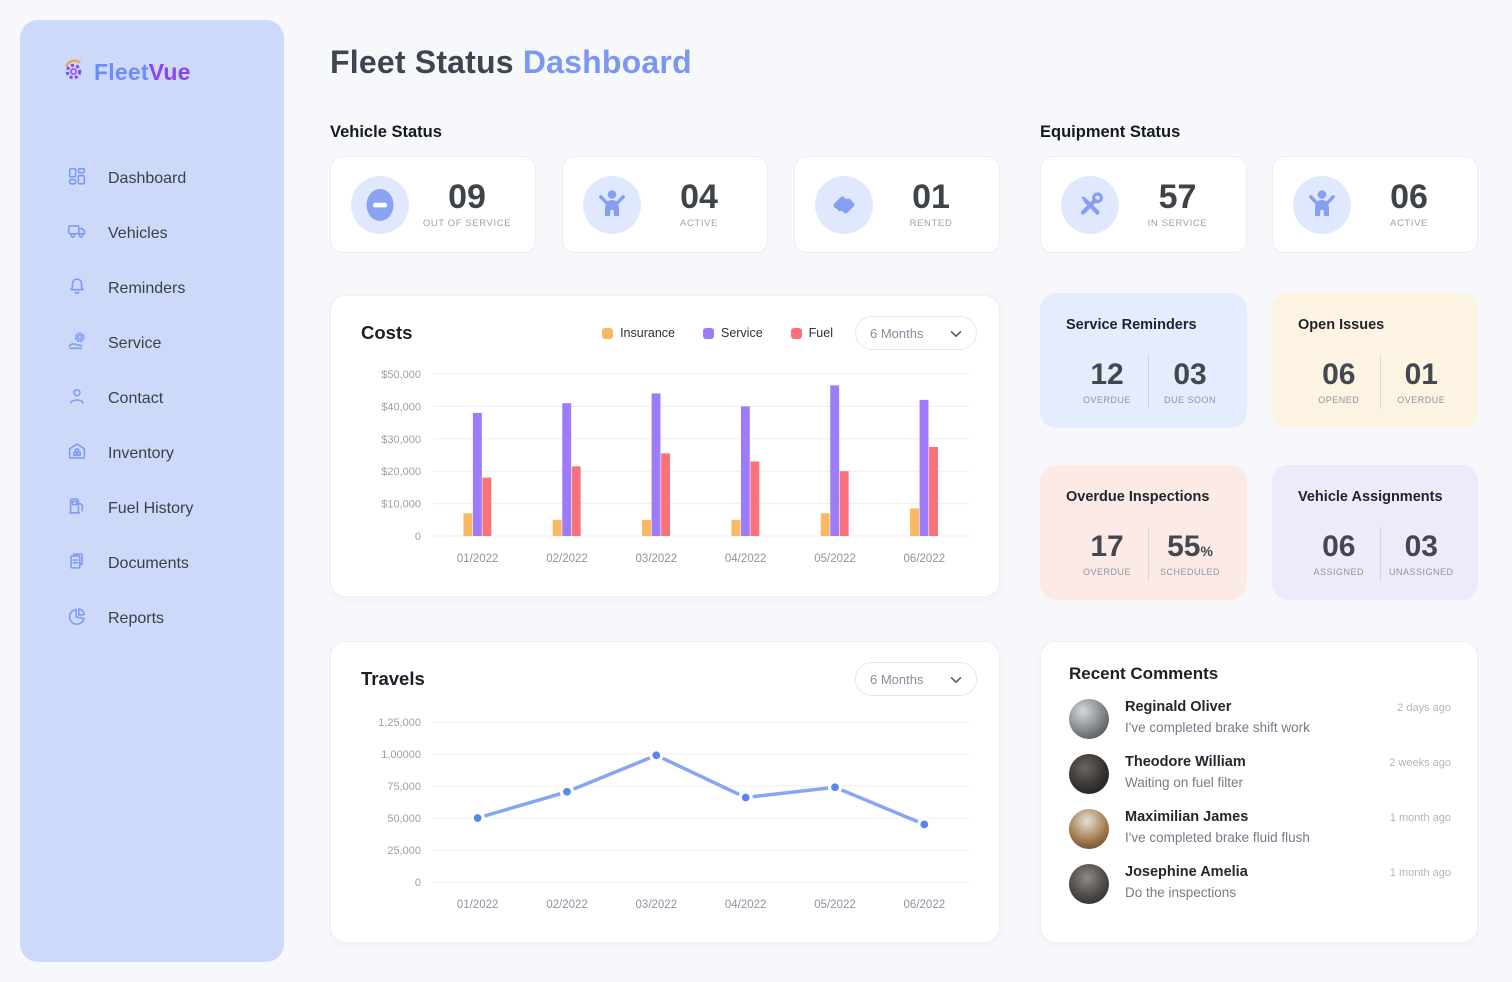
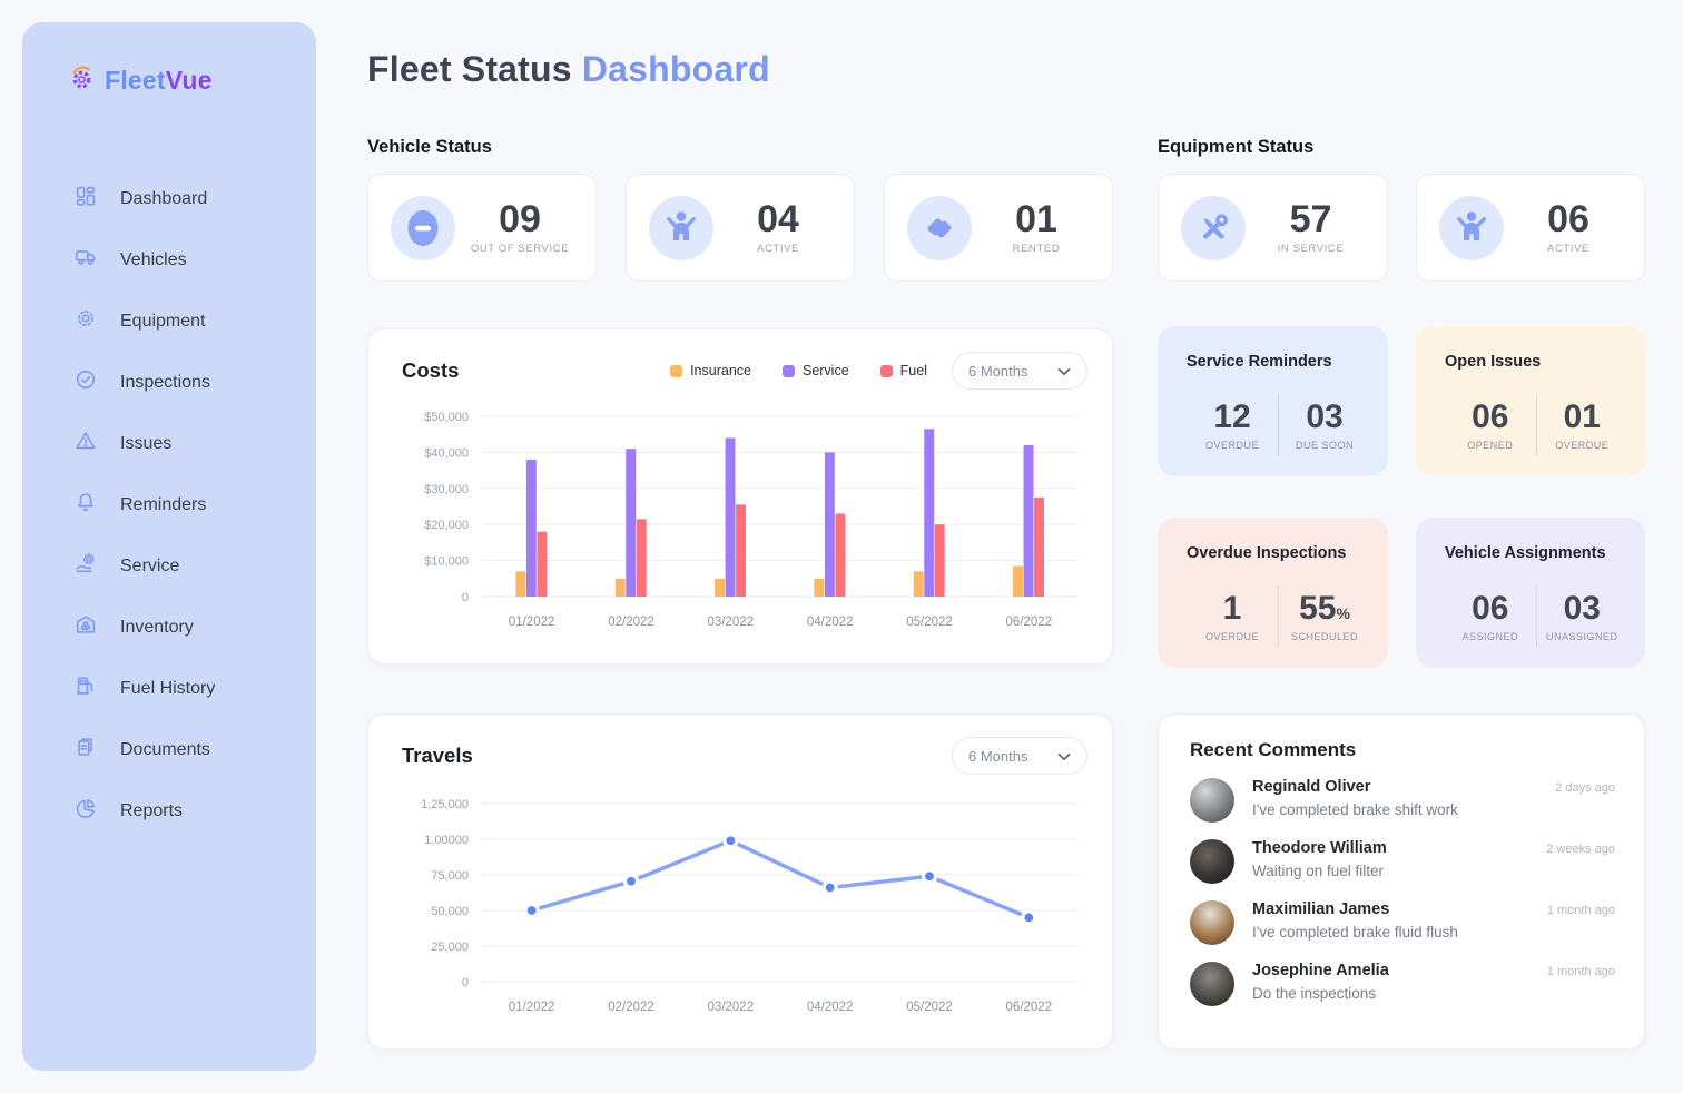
  FleetVue
  Dashboard
  Vehicles
+ Equipment
+ Inspections
+ Issues
  Reminders
  Service
- Contact
  Inventory
  Fuel History
  Documents
  Reports
  Fleet Status Dashboard
  Vehicle Status
  Equipment Status
  09
  OUT OF SERVICE
  04
  ACTIVE
  01
  RENTED
  57
  IN SERVICE
  06
  ACTIVE
  Costs
  Insurance
  Service
  Fuel
  6 Months
  0
  $10,000
  $20,000
  $30,000
  $40,000
  $50,000
  01/2022
  02/2022
  03/2022
  04/2022
  05/2022
  06/2022
  Service Reminders
  12
  OVERDUE
  03
  DUE SOON
  Open Issues
  06
  OPENED
  01
  OVERDUE
  Overdue Inspections
- 17
+ 1
  OVERDUE
  55%
  SCHEDULED
  Vehicle Assignments
  06
  ASSIGNED
  03
  UNASSIGNED
  Travels
  6 Months
  0
  25,000
  50,000
  75,000
  1,00000
  1,25,000
  01/2022
  02/2022
  03/2022
  04/2022
  05/2022
  06/2022
  Recent Comments
  Reginald Oliver
  2 days ago
  I've completed brake shift work
  Theodore William
  2 weeks ago
  Waiting on fuel filter
  Maximilian James
  1 month ago
  I've completed brake fluid flush
  Josephine Amelia
  1 month ago
  Do the inspections
